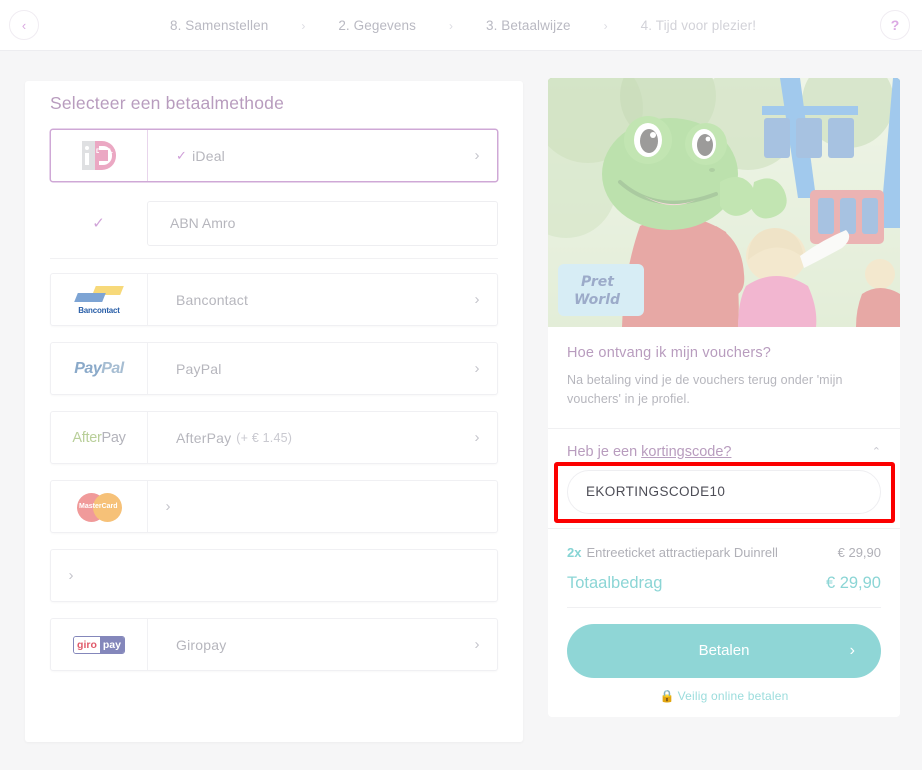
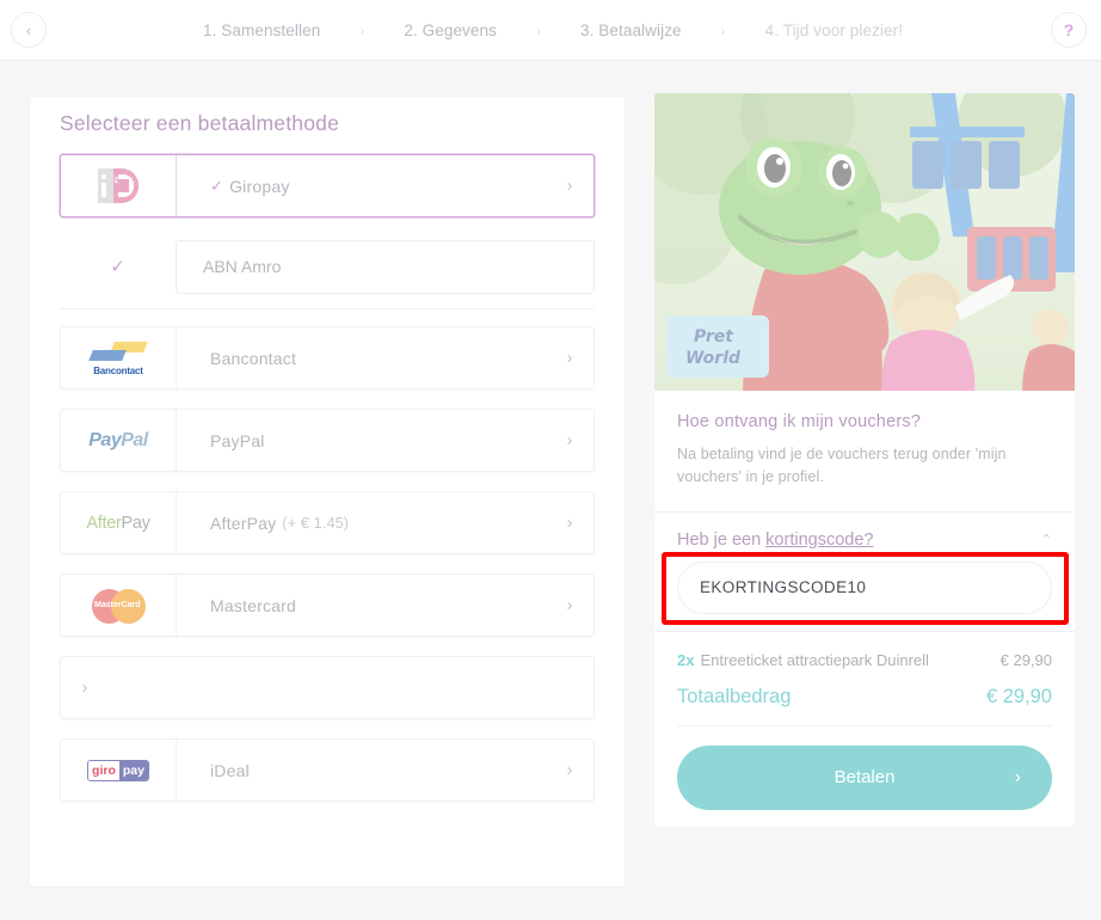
  ‹
- 8. Samenstellen
+ 1. Samenstellen
  ›
  2. Gegevens
  ›
  3. Betaalwijze
  ›
  4. Tijd voor plezier!
  ?
  Selecteer een betaalmethode
  ✓
- iDeal
+ Giropay
  ›
  ✓
  ABN Amro
  Bancontact
  Bancontact
  ›
  PayPal
  PayPal
  ›
  AfterPay
  AfterPay
  (+ € 1.45)
  ›
+ Mastercard
  ›
  ›
  giro
  pay
- Giropay
+ iDeal
  ›
  Pret
  World
  Hoe ontvang ik mijn vouchers?
  Na betaling vind je de vouchers terug onder 'mijn vouchers' in je profiel.
  Heb je een kortingscode?
  ⌃
  EKORTINGSCODE10
  2x
  Entreeticket attractiepark Duinrell
  € 29,90
  Totaalbedrag
  € 29,90
  Betalen
  ›
- 🔒 Veilig online betalen
